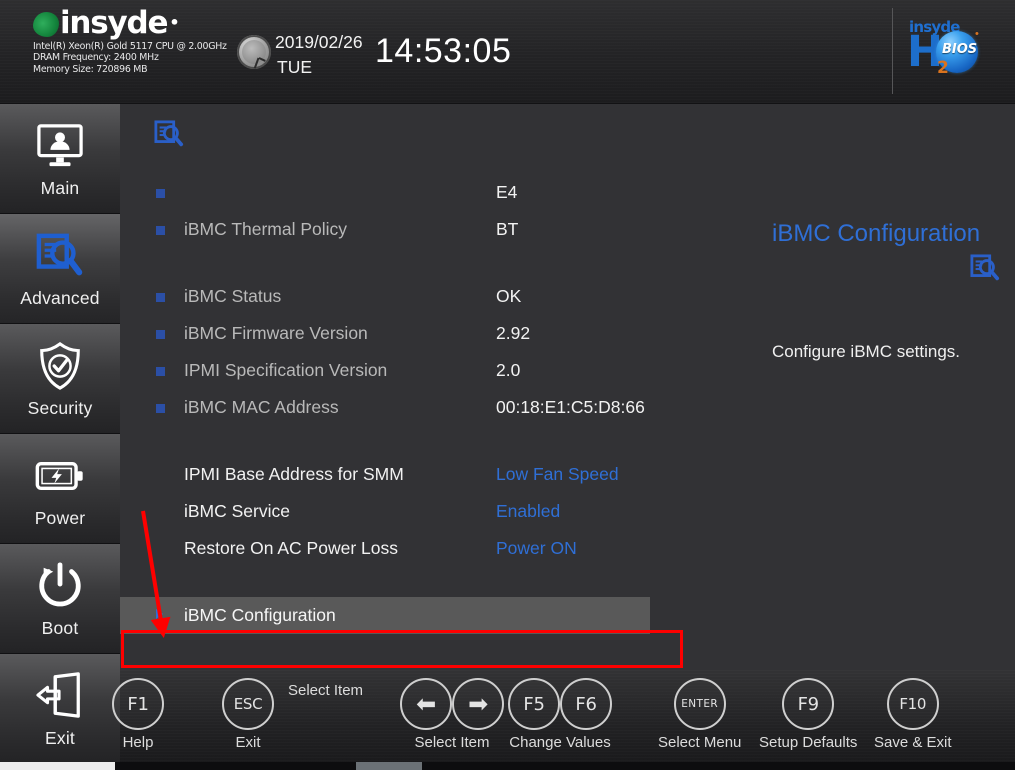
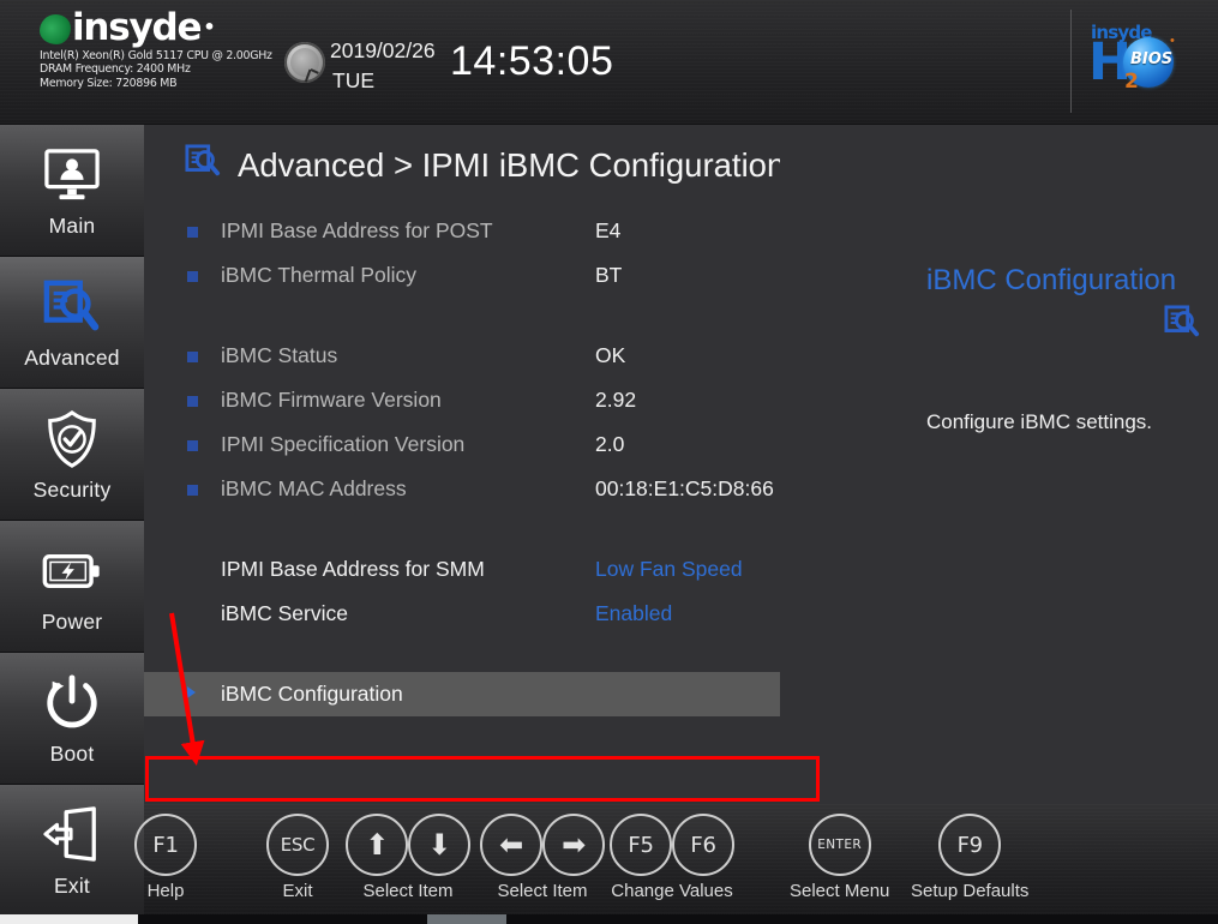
  insyde
  •
  Intel(R) Xeon(R) Gold 5117 CPU @ 2.00GHz
  DRAM Frequency: 2400 MHz
  Memory Size: 720896 MB
  2019/02/26
  TUE
  14:53:05
  insyde
  H
  BIOS
  2
  •
  Main
  Advanced
  Security
  Power
  Boot
  Exit
+ Advanced > IPMI iBMC Configuration
+ IPMI Base Address for POST
  E4
  iBMC Thermal Policy
  BT
  iBMC Status
  OK
  iBMC Firmware Version
  2.92
  IPMI Specification Version
  2.0
  iBMC MAC Address
  00:18:E1:C5:D8:66
  IPMI Base Address for SMM
  Low Fan Speed
  iBMC Service
  Enabled
- Restore On AC Power Loss
- Power ON
  iBMC Configuration
  iBMC Configuration
  Configure iBMC settings.
  F1
  Help
  ESC
  Exit
+ ⬆
+ ⬇
  Select Item
  ⬅
  ➡
  Select Item
  F5
  F6
  Change Values
  ENTER
  Select Menu
  F9
  Setup Defaults
- F10
- Save & Exit
